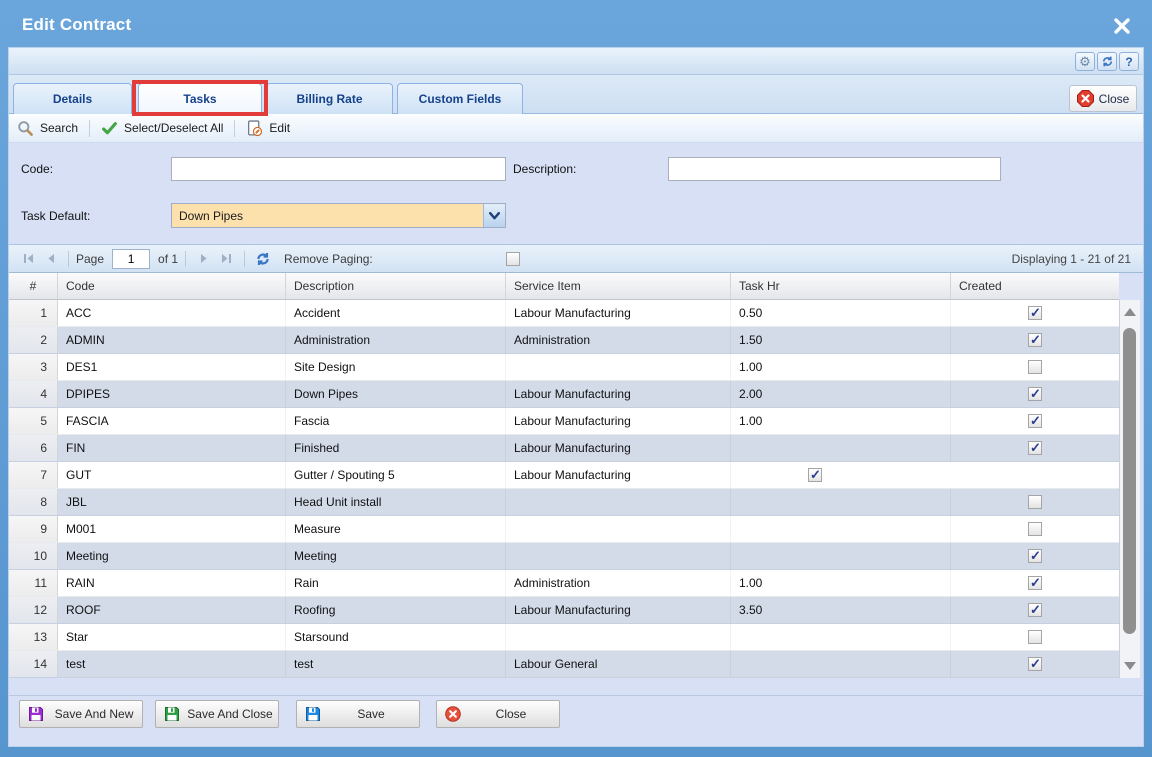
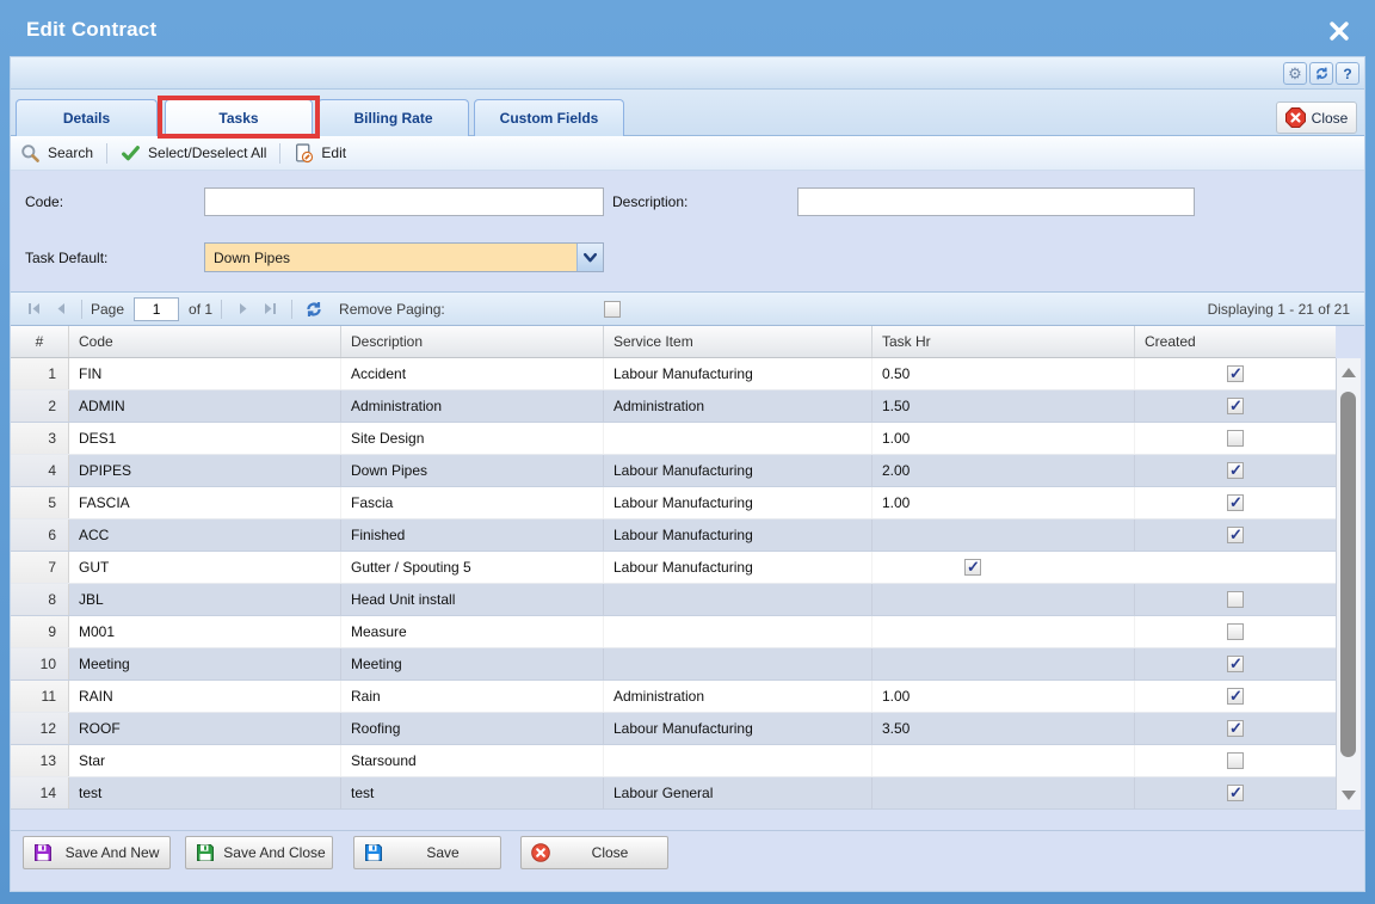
  Edit Contract
  ⚙
  ?
  Details
  Tasks
  Billing Rate
  Custom Fields
  Close
  Search
  Select/Deselect All
  Edit
  Code:
  Description:
  Task Default:
  Down Pipes
  Page
  1
  of 1
  Remove Paging:
  Displaying 1 - 21 of 21
  #
  Code
  Description
  Service Item
  Task Hr
  Created
  1
- ACC
+ FIN
  Accident
  Labour Manufacturing
  0.50
  2
  ADMIN
  Administration
  Administration
  1.50
  3
  DES1
  Site Design
  1.00
  4
  DPIPES
  Down Pipes
  Labour Manufacturing
  2.00
  5
  FASCIA
  Fascia
  Labour Manufacturing
  1.00
  6
- FIN
+ ACC
  Finished
  Labour Manufacturing
  7
  GUT
  Gutter / Spouting 5
  Labour Manufacturing
  8
  JBL
  Head Unit install
  9
  M001
  Measure
  10
  Meeting
  Meeting
  11
  RAIN
  Rain
  Administration
  1.00
  12
  ROOF
  Roofing
  Labour Manufacturing
  3.50
  13
  Star
  Starsound
  14
  test
  test
  Labour General
  Save And New
  Save And Close
  Save
  Close
